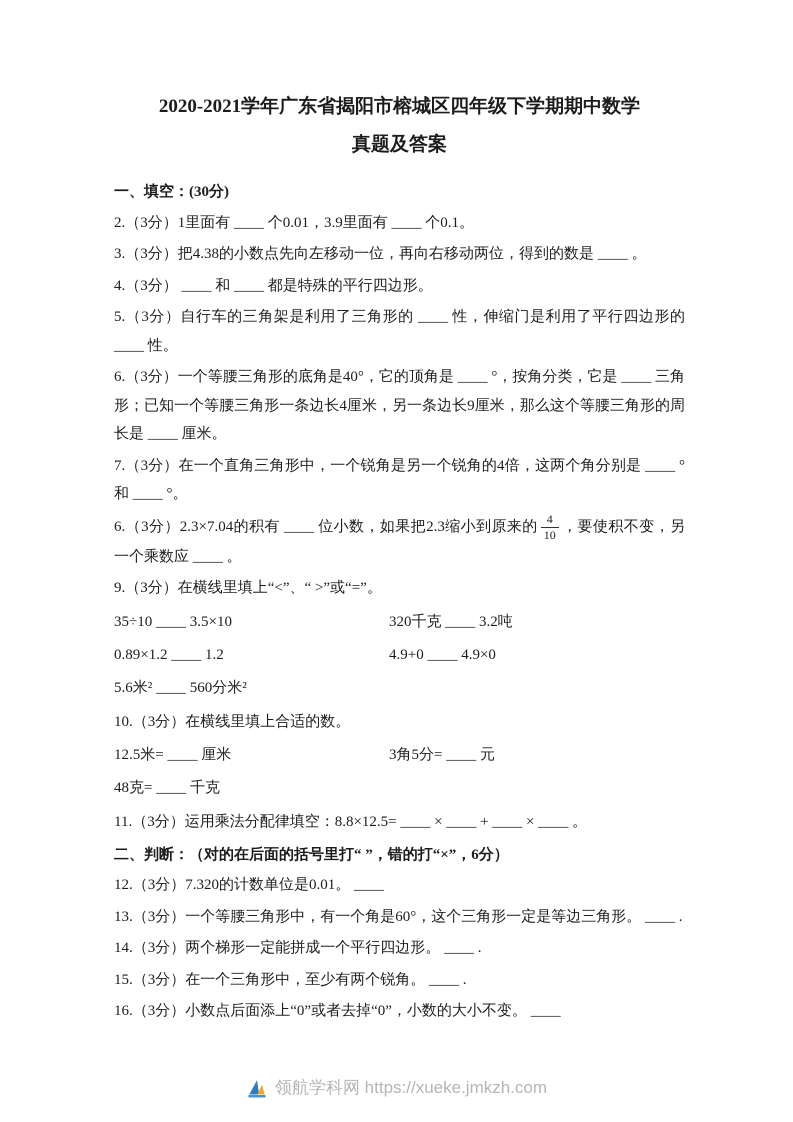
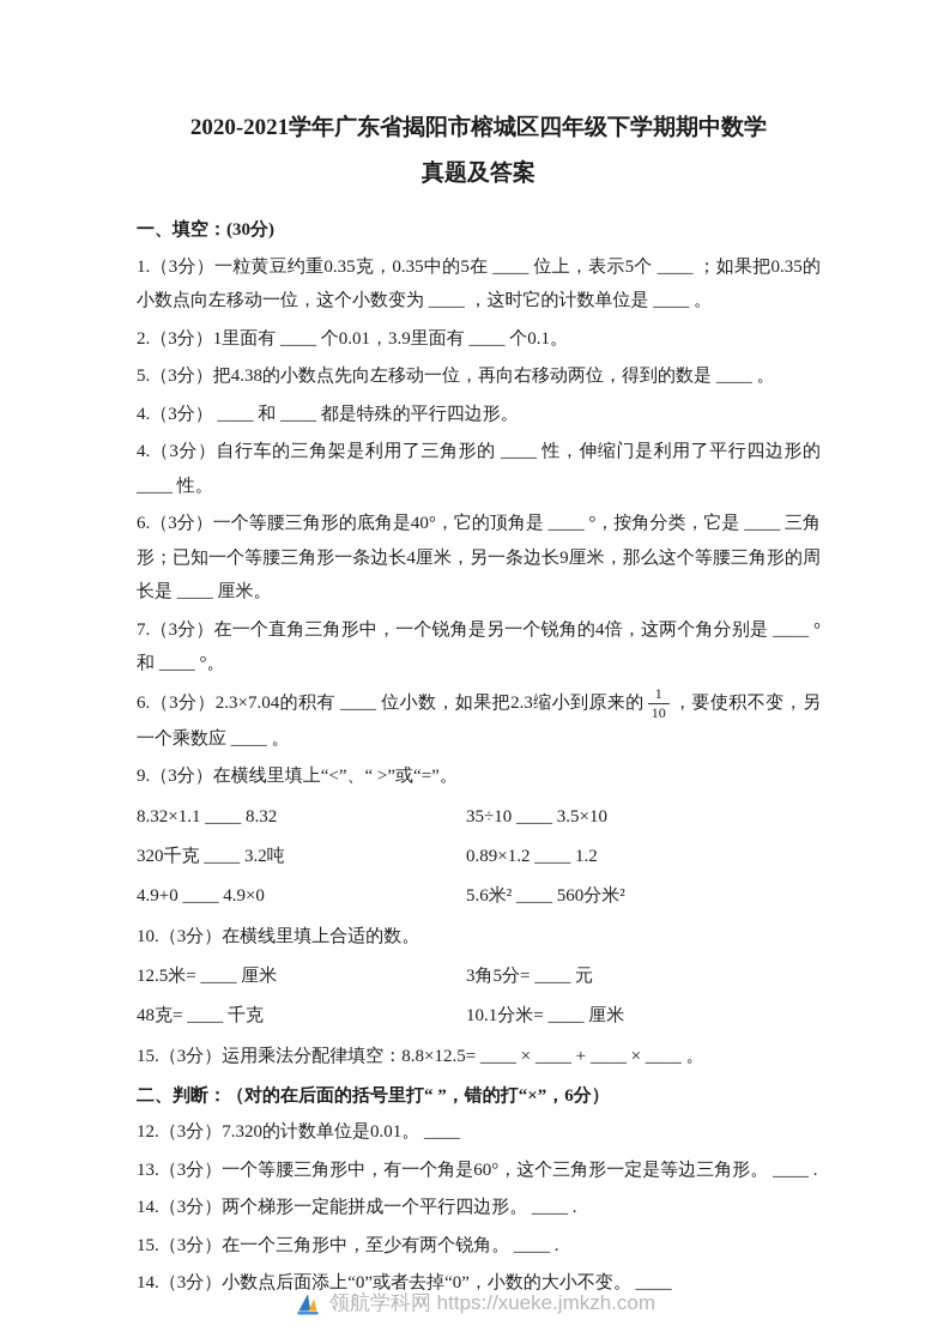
  2020-2021学年广东省揭阳市榕城区四年级下学期期中数学
  真题及答案
  一、填空：(30分)
+ 1.（3分）一粒黄豆约重0.35克，0.35中的5在 ____ 位上，表示5个 ____ ；如果把0.35的小数点向左移动一位，这个小数变为 ____ ，这时它的计数单位是 ____ 。
  2.（3分）1里面有 ____ 个0.01，3.9里面有 ____ 个0.1。
- 3.（3分）把4.38的小数点先向左移动一位，再向右移动两位，得到的数是 ____ 。
+ 5.（3分）把4.38的小数点先向左移动一位，再向右移动两位，得到的数是 ____ 。
  4.（3分） ____ 和 ____ 都是特殊的平行四边形。
- 5.（3分）自行车的三角架是利用了三角形的 ____ 性，伸缩门是利用了平行四边形的 ____ 性。
+ 4.（3分）自行车的三角架是利用了三角形的 ____ 性，伸缩门是利用了平行四边形的 ____ 性。
  6.（3分）一个等腰三角形的底角是40°，它的顶角是 ____ °，按角分类，它是 ____ 三角形；已知一个等腰三角形一条边长4厘米，另一条边长9厘米，那么这个等腰三角形的周长是 ____ 厘米。
  7.（3分）在一个直角三角形中，一个锐角是另一个锐角的4倍，这两个角分别是 ____ °和 ____ °。
  6.（3分）2.3×7.04的积有 ____ 位小数，如果把2.3缩小到原来的
- 4
+ 1
  10
  ，要使积不变，另一个乘数应 ____ 。
  9.（3分）在横线里填上“<”、“ >”或“=”。
+ 8.32×1.1 ____ 8.32
  35÷10 ____ 3.5×10
  320千克 ____ 3.2吨
  0.89×1.2 ____ 1.2
  4.9+0 ____ 4.9×0
  5.6米² ____ 560分米²
  10.（3分）在横线里填上合适的数。
  12.5米= ____ 厘米
  3角5分= ____ 元
  48克= ____ 千克
+ 10.1分米= ____ 厘米
- 11.（3分）运用乘法分配律填空：8.8×12.5= ____ × ____ + ____ × ____ 。
+ 15.（3分）运用乘法分配律填空：8.8×12.5= ____ × ____ + ____ × ____ 。
  二、判断：（对的在后面的括号里打“ ”，错的打“×”，6分）
  12.（3分）7.320的计数单位是0.01。 ____
  13.（3分）一个等腰三角形中，有一个角是60°，这个三角形一定是等边三角形。 ____ .
  14.（3分）两个梯形一定能拼成一个平行四边形。 ____ .
  15.（3分）在一个三角形中，至少有两个锐角。 ____ .
- 16.（3分）小数点后面添上“0”或者去掉“0”，小数的大小不变。 ____
+ 14.（3分）小数点后面添上“0”或者去掉“0”，小数的大小不变。 ____
  领航学科网 https://xueke.jmkzh.com
